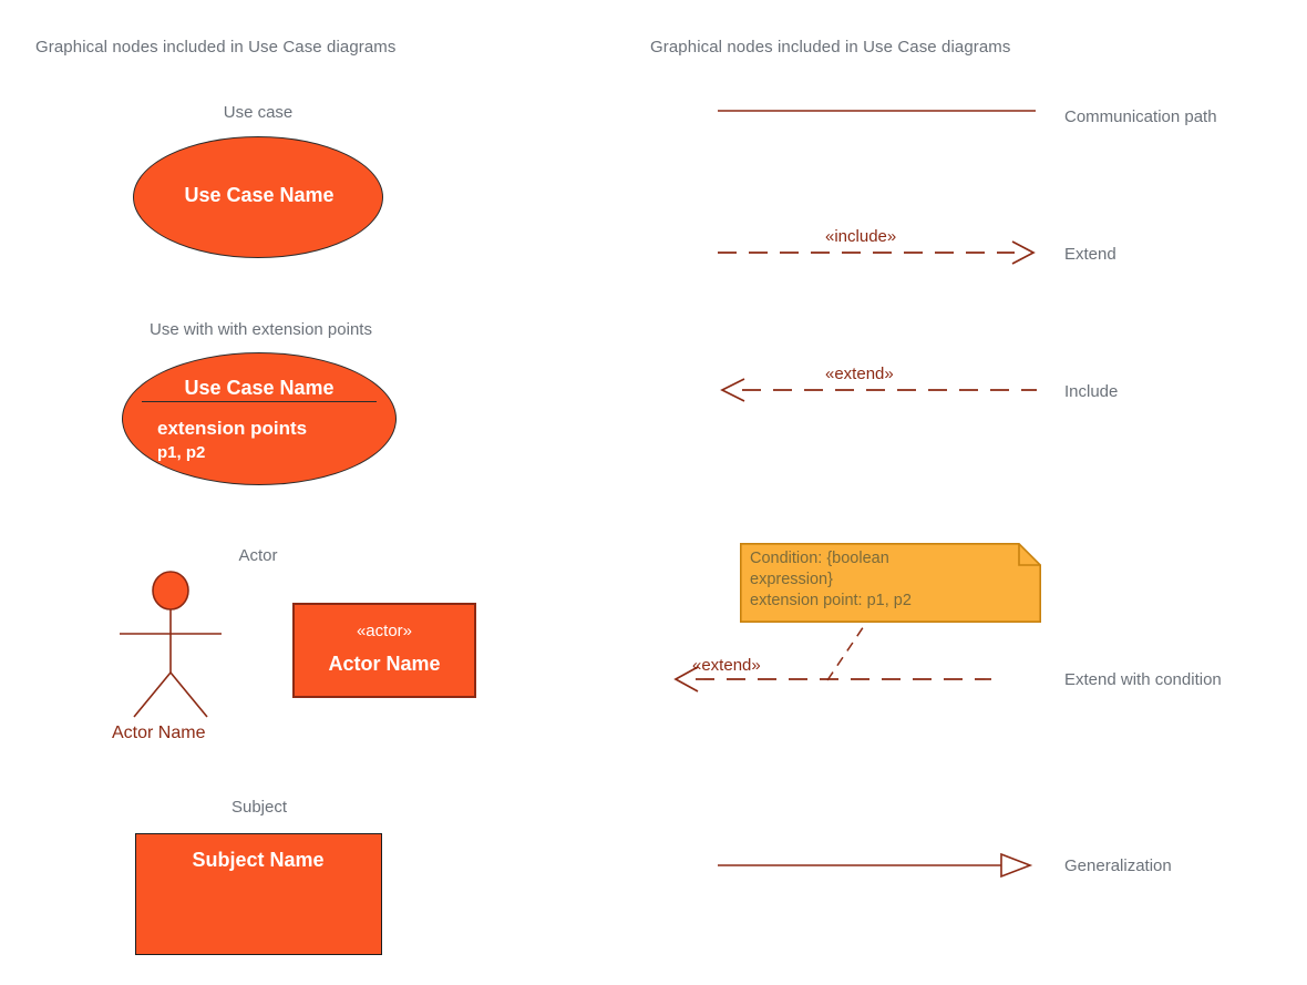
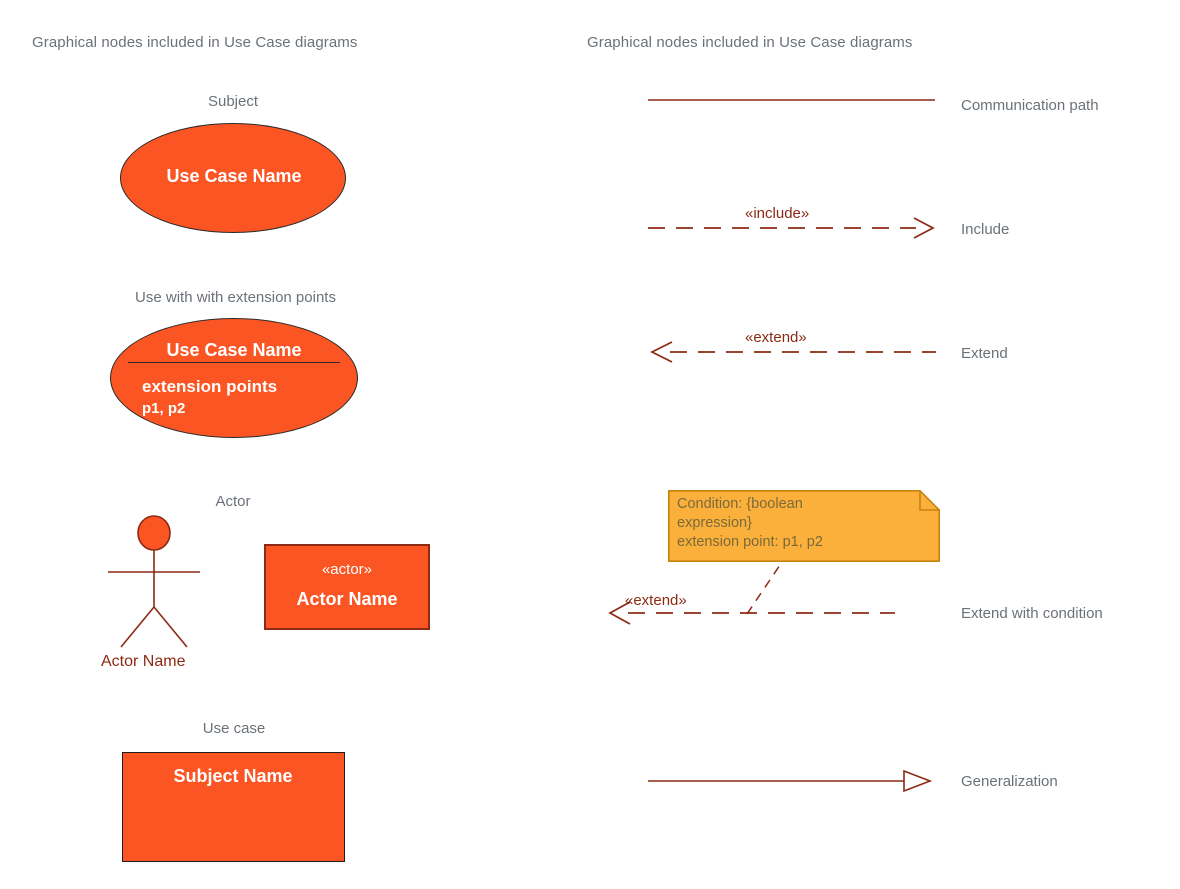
  Graphical nodes included in Use Case diagrams
- Use case
+ Subject
  Use Case Name
  Use with with extension points
  Use Case Name
  extension points
  p1, p2
  Actor
  Actor Name
  «actor»
  Actor Name
- Subject
+ Use case
  Subject Name
  Graphical nodes included in Use Case diagrams
  Communication path
  «include»
- Extend
+ Include
  «extend»
- Include
+ Extend
  Condition: {boolean
  expression}
  extension point: p1, p2
  «extend»
  Extend with condition
  Generalization
